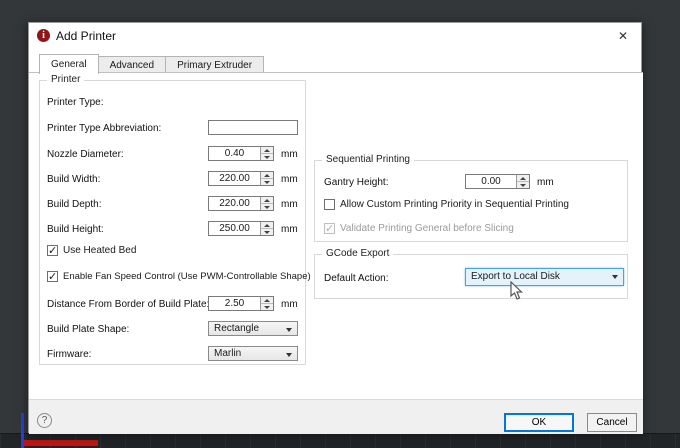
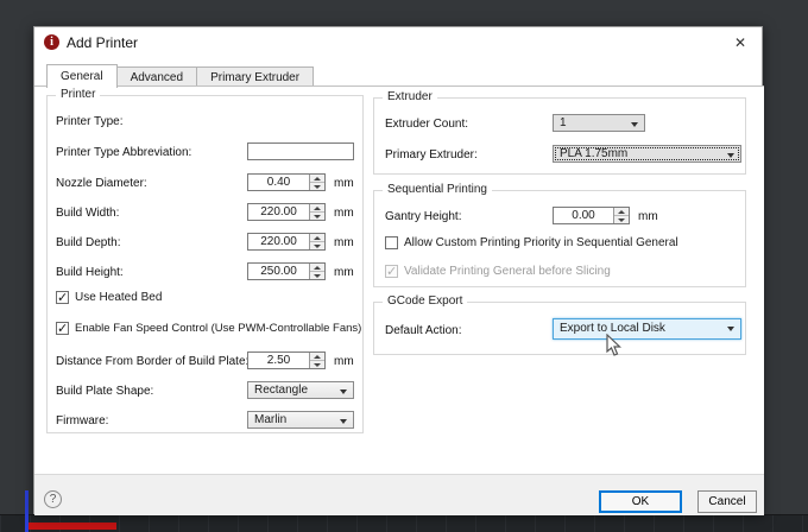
  i
  Add Printer
  ✕
  General
  Advanced
  Primary Extruder
  Printer
  Printer Type:
  Printer Type Abbreviation:
  Nozzle Diameter:
  0.40
  mm
  Build Width:
  220.00
  mm
  Build Depth:
  220.00
  mm
  Build Height:
  250.00
  mm
  Use Heated Bed
- Enable Fan Speed Control (Use PWM-Controllable Shape)
+ Enable Fan Speed Control (Use PWM-Controllable Fans)
  Distance From Border of Build Plate
  2.50
  mm
  Build Plate Shape:
  Rectangle
  Firmware:
  Marlin
+ Extruder
+ Extruder Count:
+ 1
+ Primary Extruder:
+ PLA 1.75mm
  Sequential Printing
  Gantry Height:
  0.00
  mm
- Allow Custom Printing Priority in Sequential Printing
+ Allow Custom Printing Priority in Sequential General
  Validate Printing General before Slicing
  GCode Export
  Default Action:
  Export to Local Disk
  ?
  OK
  Cancel
